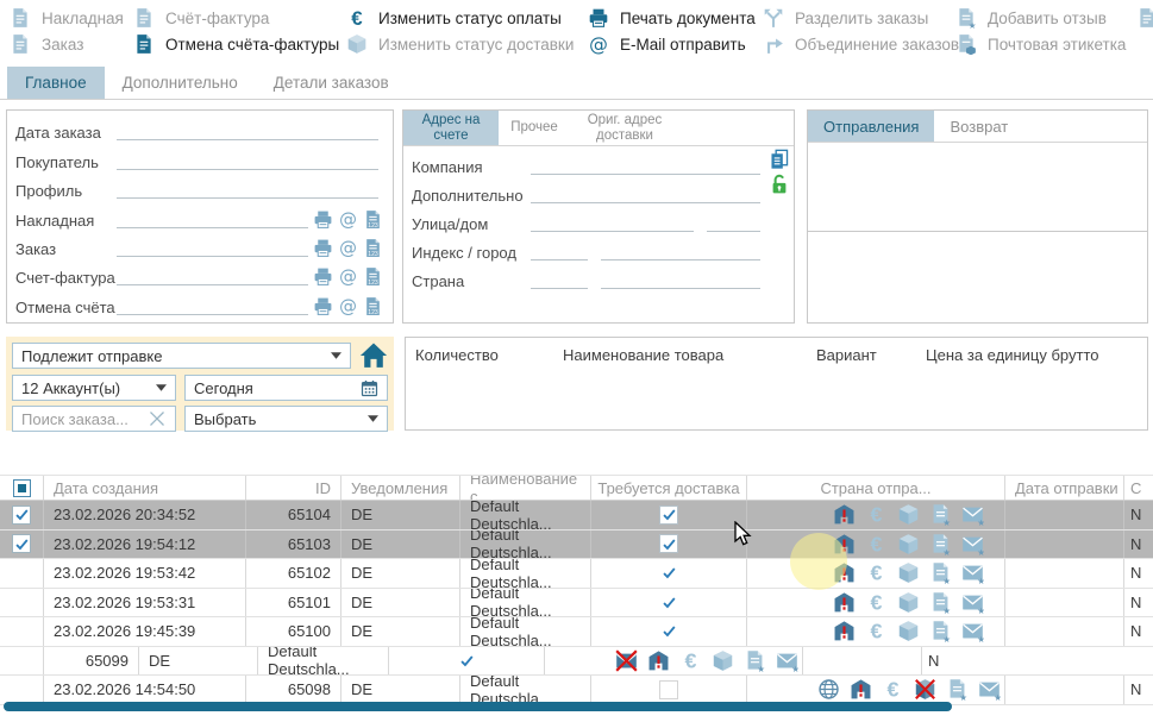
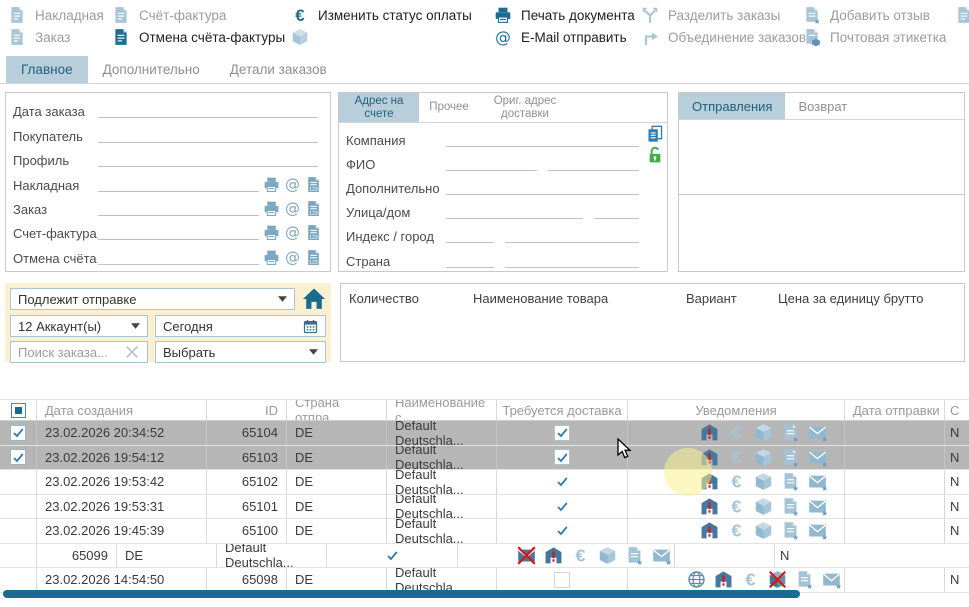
  Накладная
  Заказ
  Счёт-фактура
  Отмена счёта-фактуры
  €
  Изменить статус оплаты
- Изменить статус доставки
  Печать документа
  @
  E-Mail отправить
  Разделить заказы
  Объединение заказов
  ★
  Добавить отзыв
  Почтовая этикетка
  Главное
  Дополнительно
  Детали заказов
  Дата заказа
  Покупатель
  Профиль
  Накладная
  @
  Заказ
  @
  Счет-фактура
  @
  Отмена счёта
  @
  Адрес на счете
  Прочее
  Ориг. адрес доставки
  Компания
+ ФИО
  Дополнительно
  Улица/дом
  Индекс / город
  Страна
  Отправления
  Возврат
  Подлежит отправке
  12 Аккаунт(ы)
  Сегодня
  Поиск заказа...
  Выбрать
  Количество
  Наименование товара
  Вариант
  Цена за единицу брутто
  Дата создания
  ID
- Уведомления
+ Страна отпра...
  Наименование с...
  Требуется доставка
- Страна отпра...
+ Уведомления
  Дата отправки
  С
  23.02.2026 20:34:52
  65104
  DE
  Default Deutschla...
  €
  ★
  ★
  N
  23.02.2026 19:54:12
  65103
  DE
  Default Deutschla...
  €
  ★
  ★
  N
  23.02.2026 19:53:42
  65102
  DE
  Default Deutschla...
  €
  ★
  ★
  N
  23.02.2026 19:53:31
  65101
  DE
  Default Deutschla...
  €
  ★
  ★
  N
  23.02.2026 19:45:39
  65100
  DE
  Default Deutschla...
  €
  ★
  ★
  N
  65099
  DE
  Default Deutschla...
  €
  ★
  ★
  N
  23.02.2026 14:54:50
  65098
  DE
  Default Deutschla...
  €
  ★
  ★
  N
